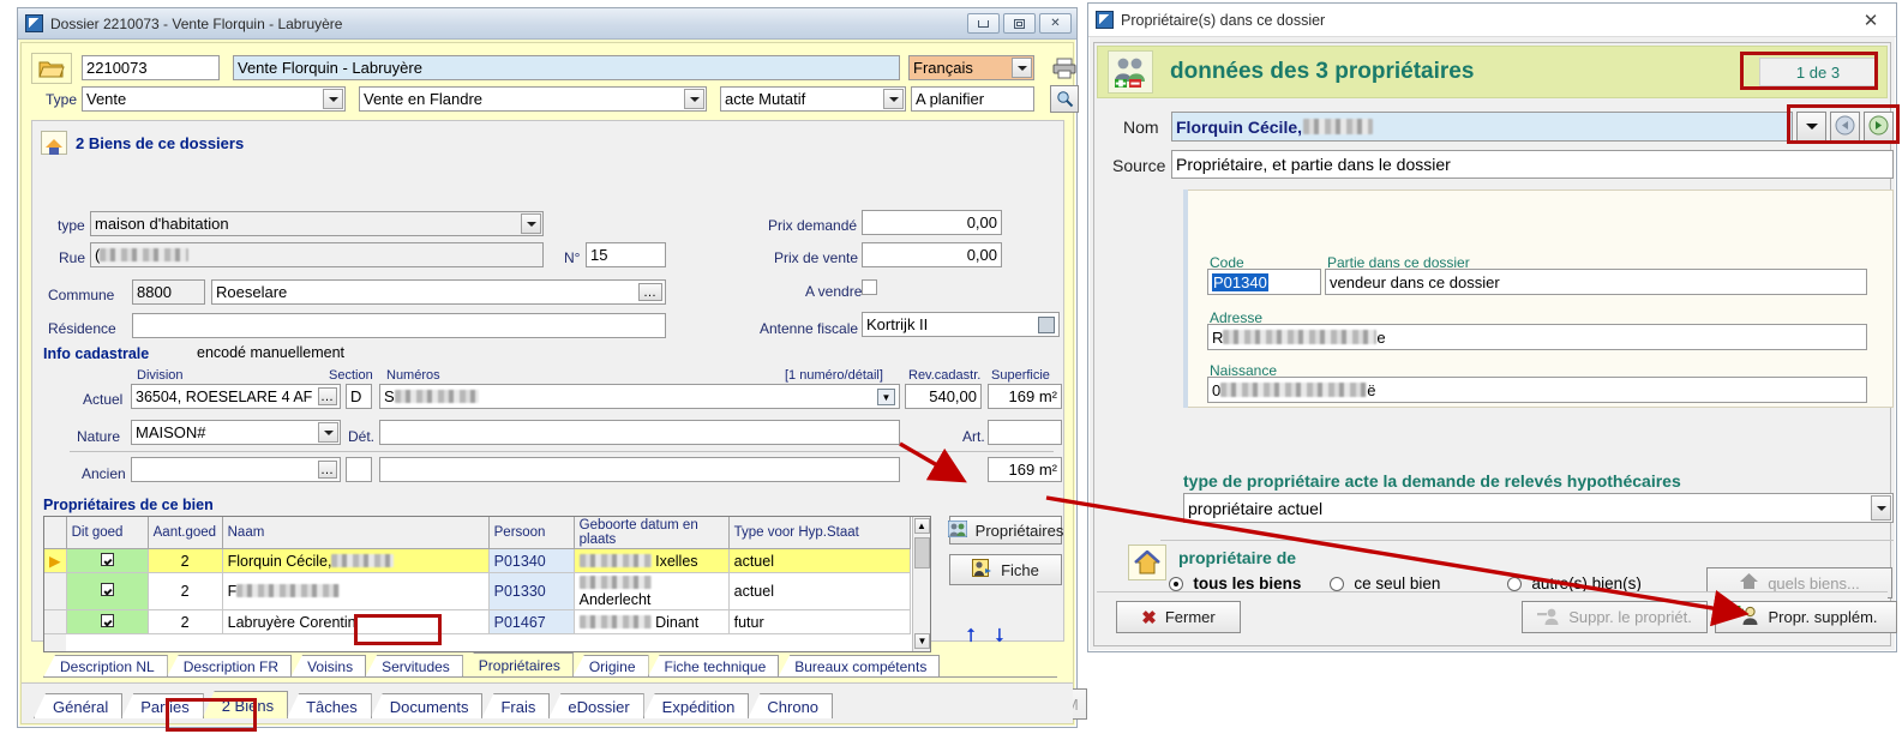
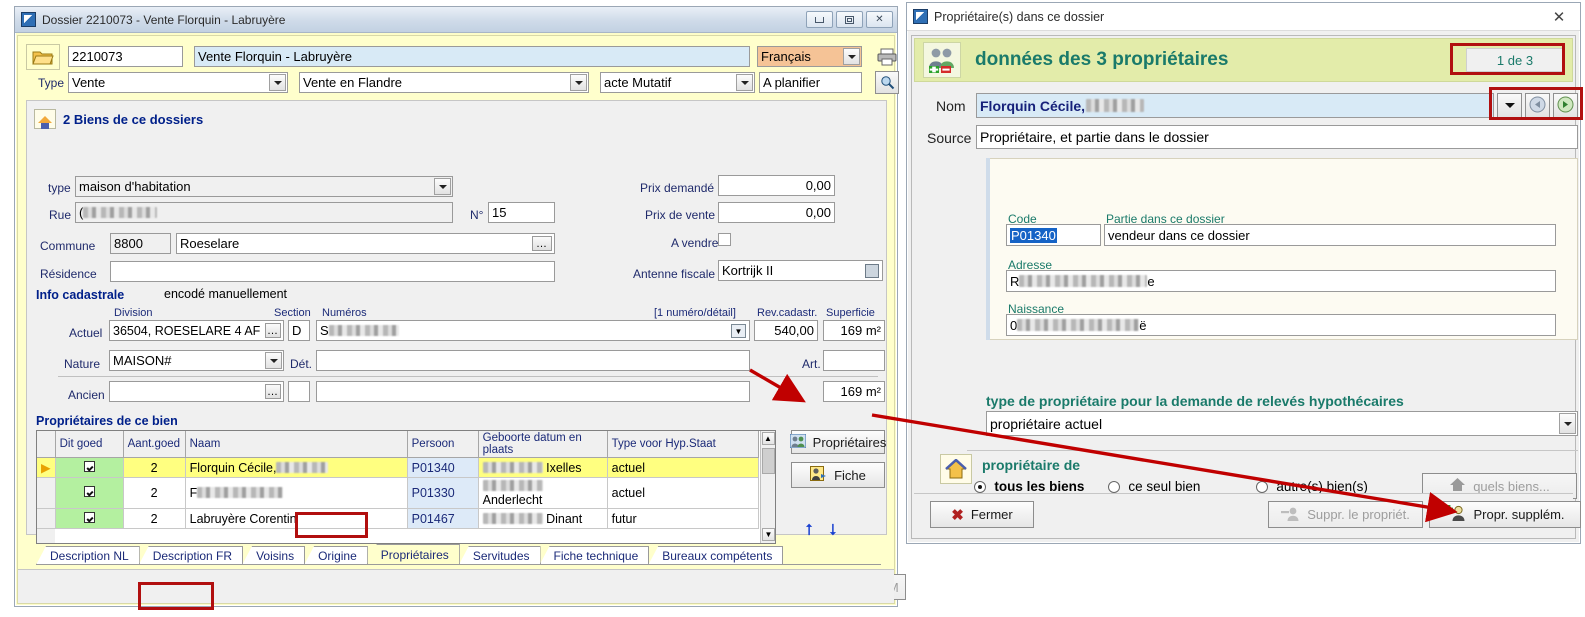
  Dossier 2210073 - Vente Florquin - Labruyère
  ✕
  2210073
  Vente Florquin - Labruyère
  Français
  Type
  Vente
  Vente en Flandre
  acte Mutatif
  A planifier
  2 Biens de ce dossiers
  type
  maison d'habitation
  Rue
  (
  N°
  15
  Commune
  8800
  Roeselare
  …
  Résidence
  Prix demandé
  0,00
  Prix de vente
  0,00
  A vendre
  Antenne fiscale
  Kortrijk II
  Info cadastrale
  encodé manuellement
  Division
  Section
  Numéros
  [1 numéro/détail]
  Rev.cadastr.
  Superficie
  Actuel
  36504, ROESELARE 4 AF
  …
  D
  S
  ▼
  540,00
  169 m²
  Nature
  MAISON#
  Dét.
  Art.
  Ancien
  …
  169 m²
  Propriétaires de ce bien
  	Dit goed	Aant.goed	Naam	Persoon	Geboorte datum en plaats	Type voor Hyp.Staat
  ▶		2	Florquin Cécile,	P01340	Ixelles	actuel
  		2	F	P01330	Anderlecht	actuel
  		2	Labruyère Corentin	P01467	Dinant	futur
  ▲
  ▼
  Propriétaires
  Fiche
  ⭡
  ⭣
  Description NL
  Description FR
  Voisins
- Servitudes
+ Origine
  Propriétaires
- Origine
+ Servitudes
  Fiche technique
  Bureaux compétents
- Général
- Parties
- 2 Biens
- Tâches
- Documents
- Frais
- eDossier
- Expédition
- Chrono
  Propriétaire(s) dans ce dossier
  ✕
  données des 3 propriétaires
  1 de 3
  Nom
  Florquin Cécile,
  Source
  Propriétaire, et partie dans le dossier
  Code
  P01340
  Partie dans ce dossier
  vendeur dans ce dossier
  Adresse
  R
  e
  Naissance
  0
  ë
- type de propriétaire acte la demande de relevés hypothécaires
+ type de propriétaire pour la demande de relevés hypothécaires
  propriétaire actuel
  propriétaire de
  tous les biens
  ce seul bien
  aus) bien(s)
  quels biens...
  ✖
  Fermer
  Suppr. le propriét.
  Propr. supplém.
